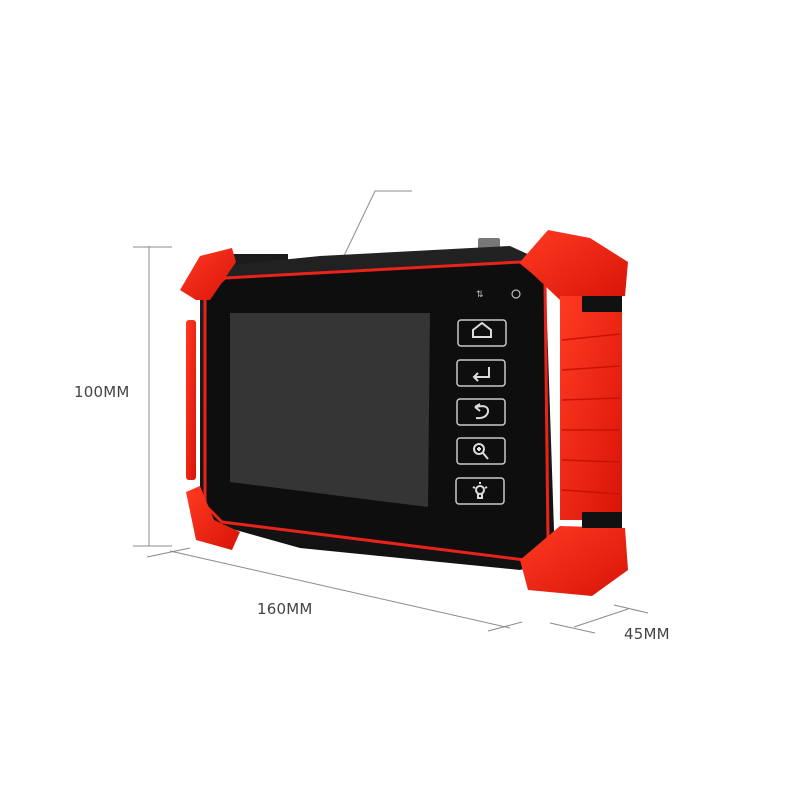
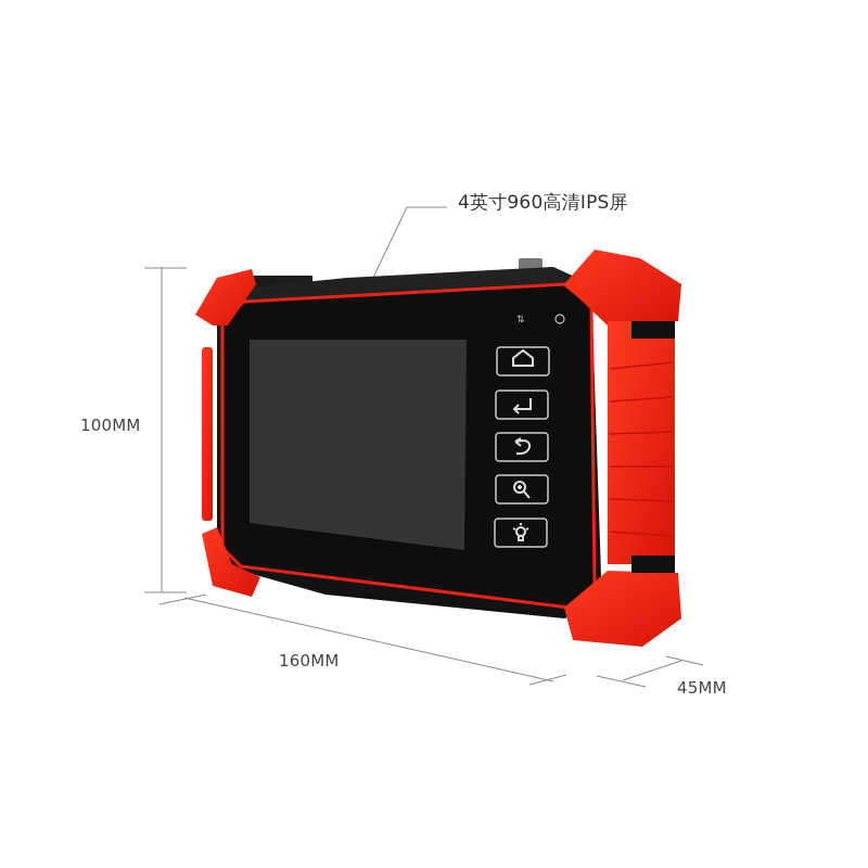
  ⇅
+ 4英寸960高清IPS屏
  100MM
  160MM
  45MM
